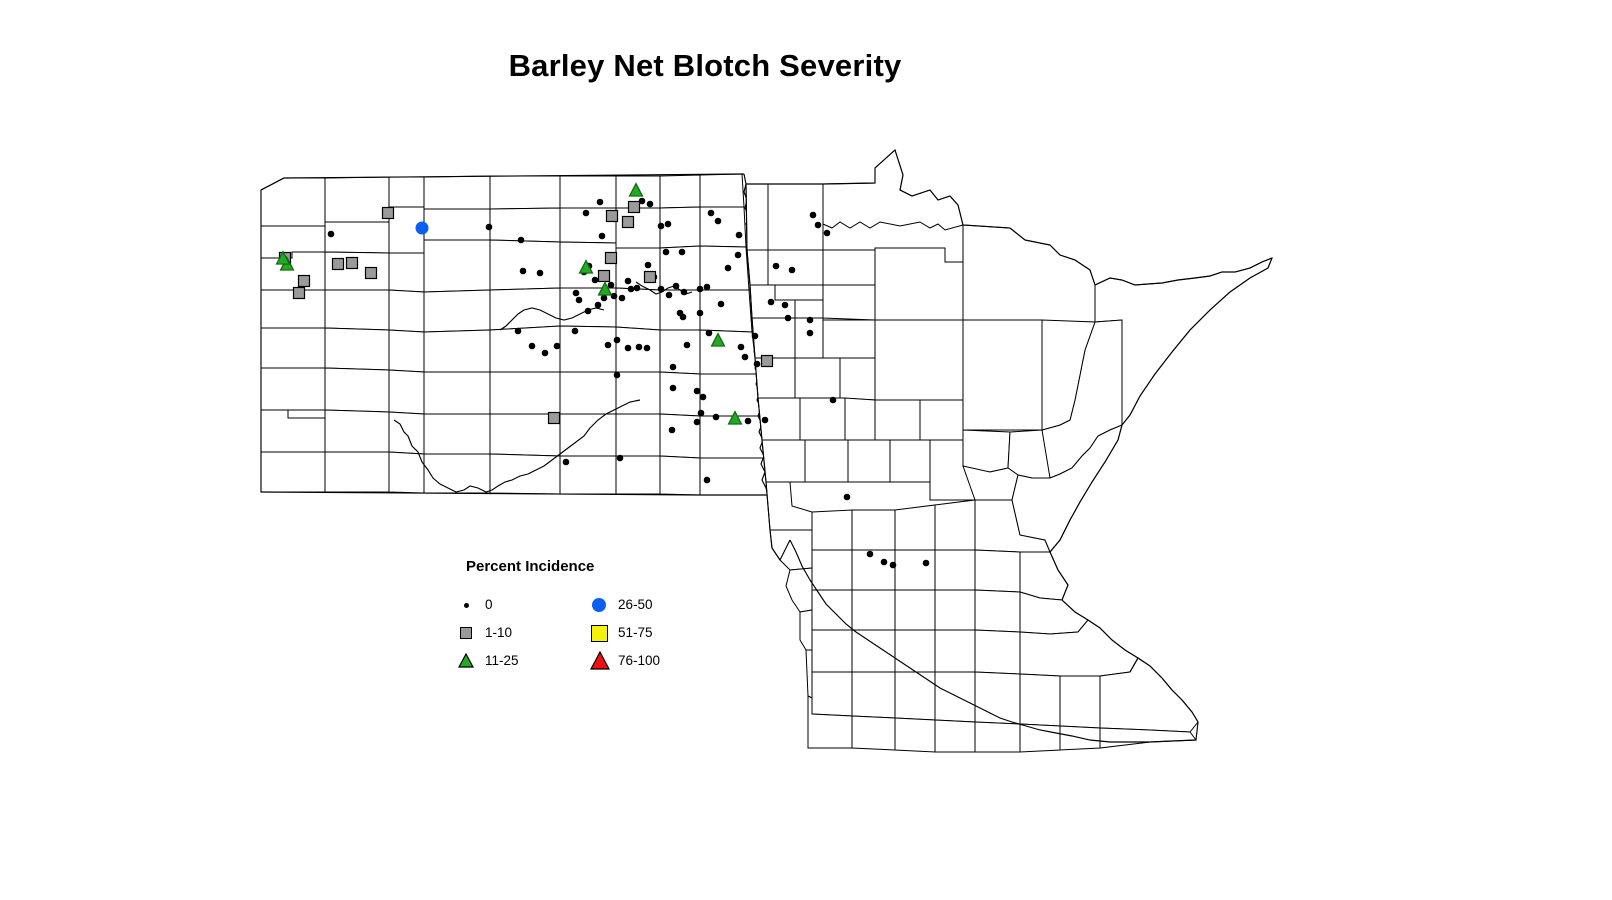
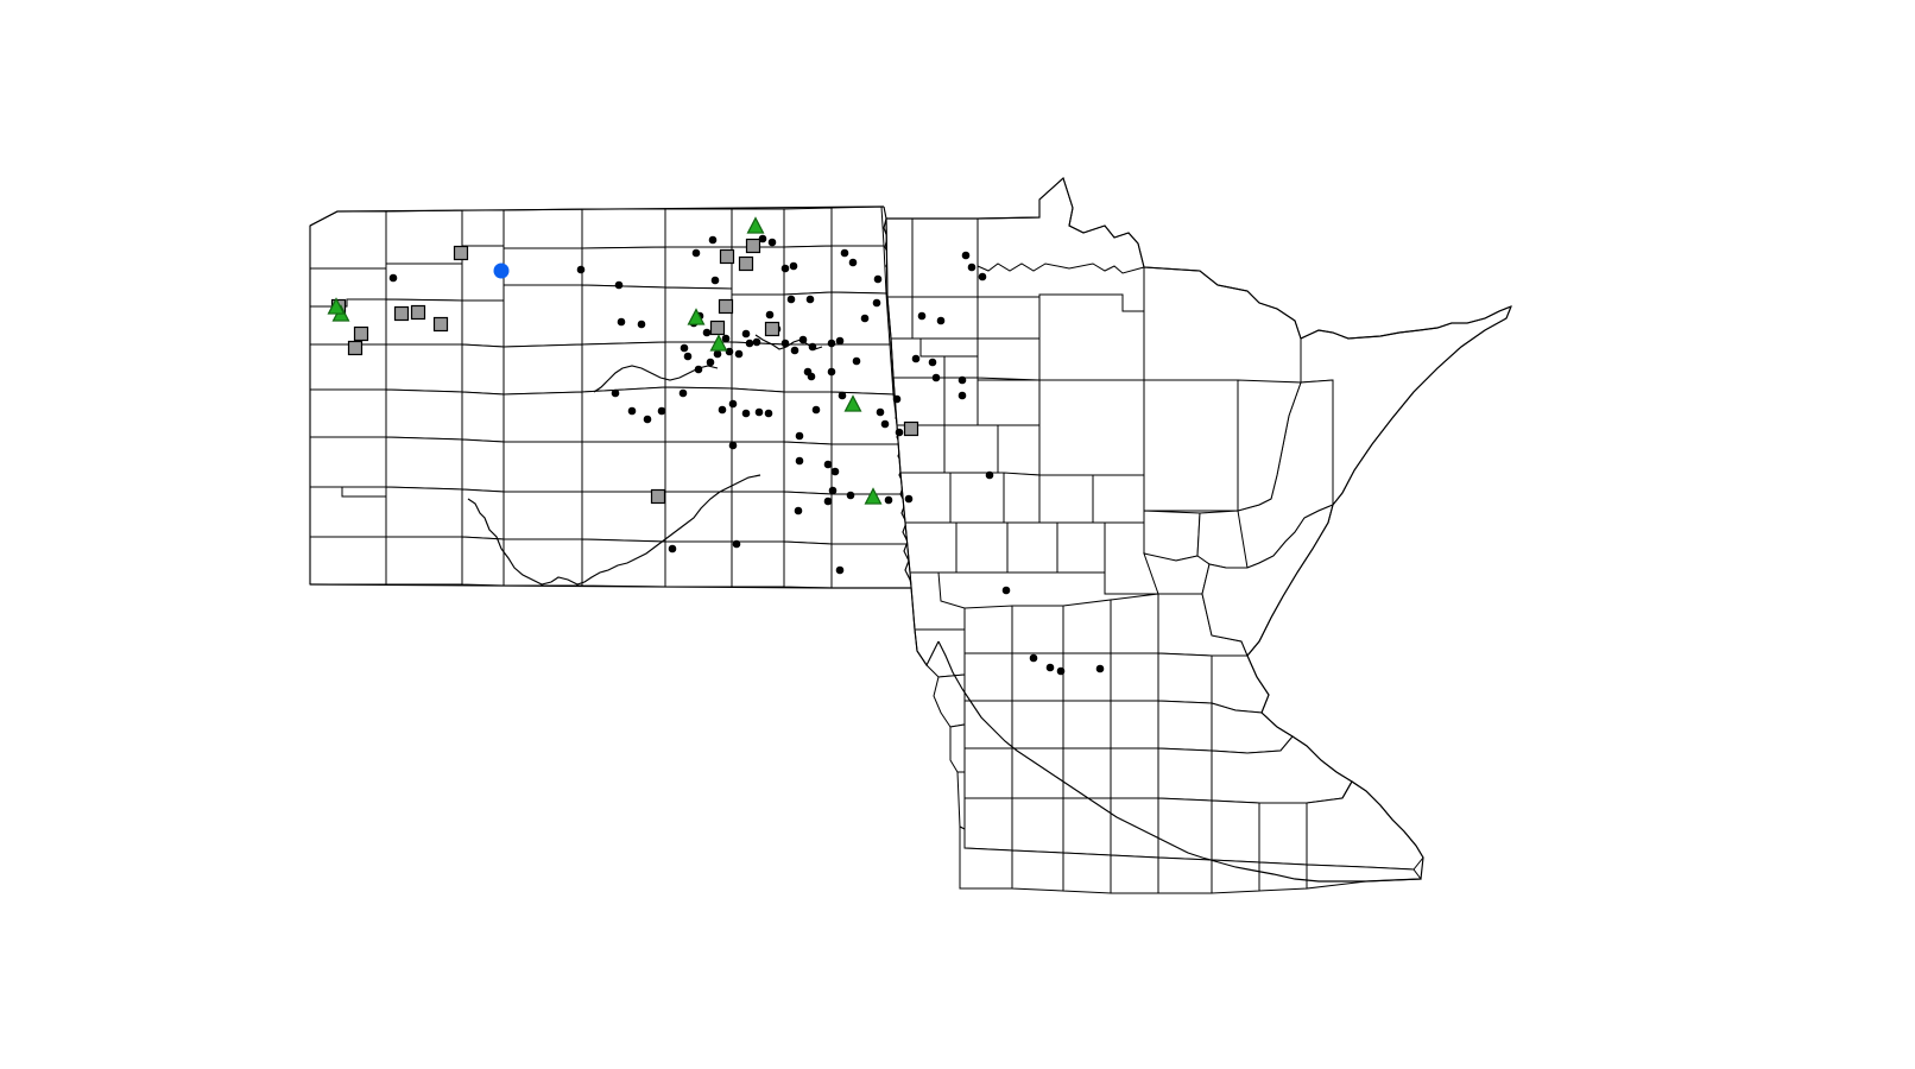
- Barley Net Blotch Severity
- Percent Incidence
- 0
- 1-10
- 11-25
- 26-50
- 51-75
- 76-100
